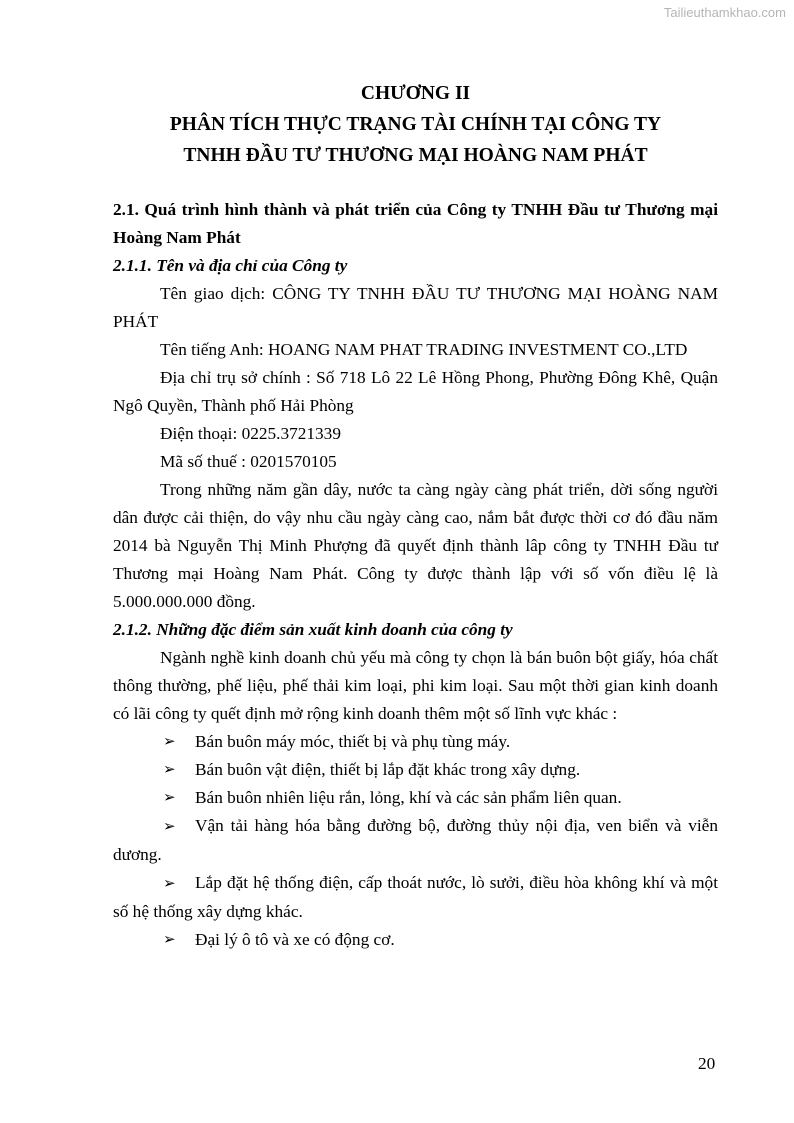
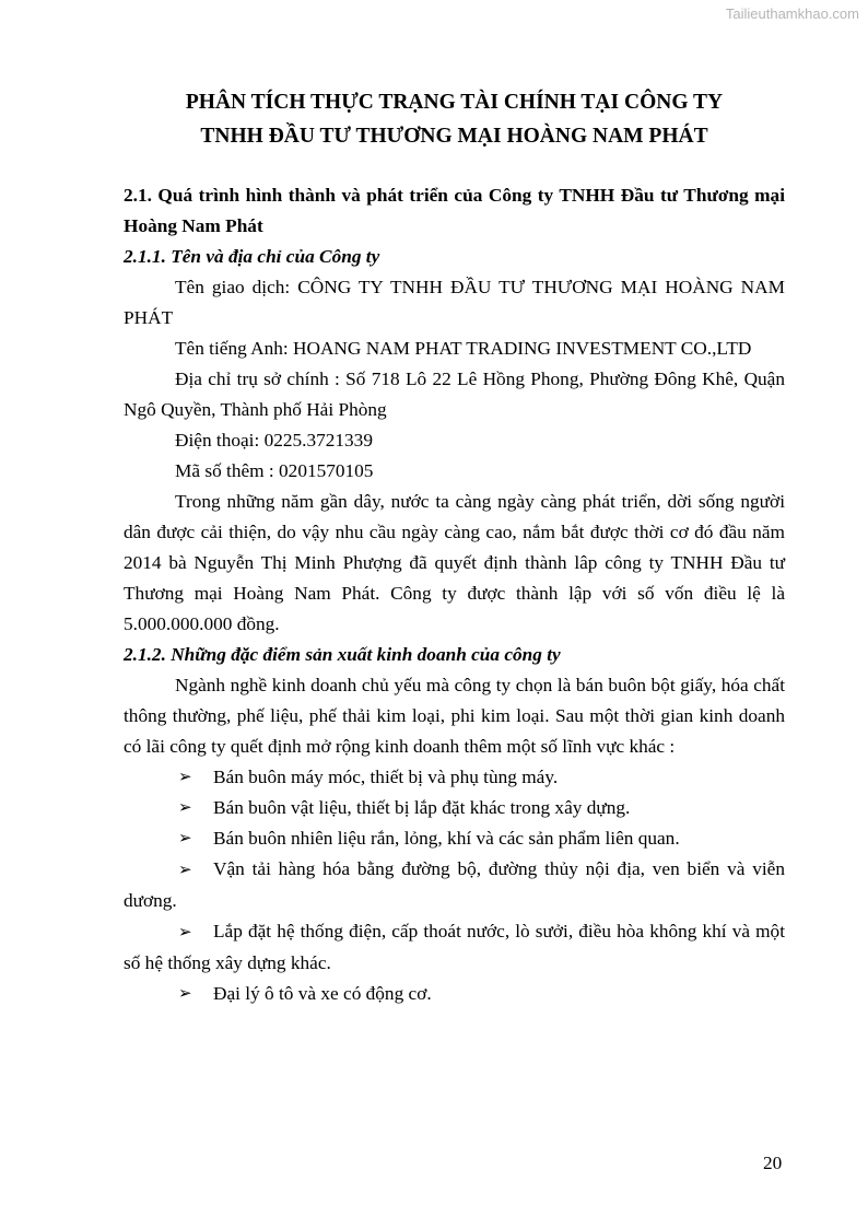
  Tailieuthamkhao.com
- CHƯƠNG II
  PHÂN TÍCH THỰC TRẠNG TÀI CHÍNH TẠI CÔNG TY
  TNHH ĐẦU TƯ THƯƠNG MẠI HOÀNG NAM PHÁT
  2.1. Quá trình hình thành và phát triển của Công ty TNHH Đầu tư Thương mại Hoàng Nam Phát
  2.1.1. Tên và địa chỉ của Công ty
  Tên giao dịch: CÔNG TY TNHH ĐẦU TƯ THƯƠNG MẠI HOÀNG NAM PHÁT
  Tên tiếng Anh: HOANG NAM PHAT TRADING INVESTMENT CO.,LTD
  Địa chỉ trụ sở chính : Số 718 Lô 22 Lê Hồng Phong, Phường Đông Khê, Quận Ngô Quyền, Thành phố Hải Phòng
  Điện thoại: 0225.3721339
- Mã số thuế : 0201570105
+ Mã số thêm : 0201570105
  Trong những năm gần dây, nước ta càng ngày càng phát triển, dời sống người dân được cải thiện, do vậy nhu cầu ngày càng cao, nắm bắt được thời cơ đó đầu năm 2014 bà Nguyễn Thị Minh Phượng đã quyết định thành lâp công ty TNHH Đầu tư Thương mại Hoàng Nam Phát. Công ty được thành lập với số vốn điều lệ là 5.000.000.000 đồng.
  2.1.2. Những đặc điểm sản xuất kinh doanh của công ty
  Ngành nghề kinh doanh chủ yếu mà công ty chọn là bán buôn bột giấy, hóa chất thông thường, phế liệu, phế thải kim loại, phi kim loại. Sau một thời gian kinh doanh có lãi công ty quết định mở rộng kinh doanh thêm một số lĩnh vực khác :
  ➢
  Bán buôn máy móc, thiết bị và phụ tùng máy.
  ➢
- Bán buôn vật điện, thiết bị lắp đặt khác trong xây dựng.
+ Bán buôn vật liệu, thiết bị lắp đặt khác trong xây dựng.
  ➢
  Bán buôn nhiên liệu rắn, lỏng, khí và các sản phẩm liên quan.
  ➢ Vận tải hàng hóa bằng đường bộ, đường thủy nội địa, ven biển và viễn dương.
  ➢ Lắp đặt hệ thống điện, cấp thoát nước, lò sưởi, điều hòa không khí và một số hệ thống xây dựng khác.
  ➢
  Đại lý ô tô và xe có động cơ.
  20
